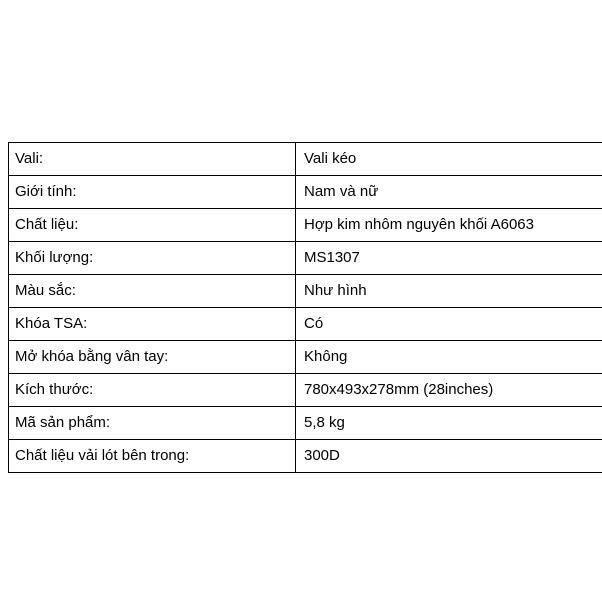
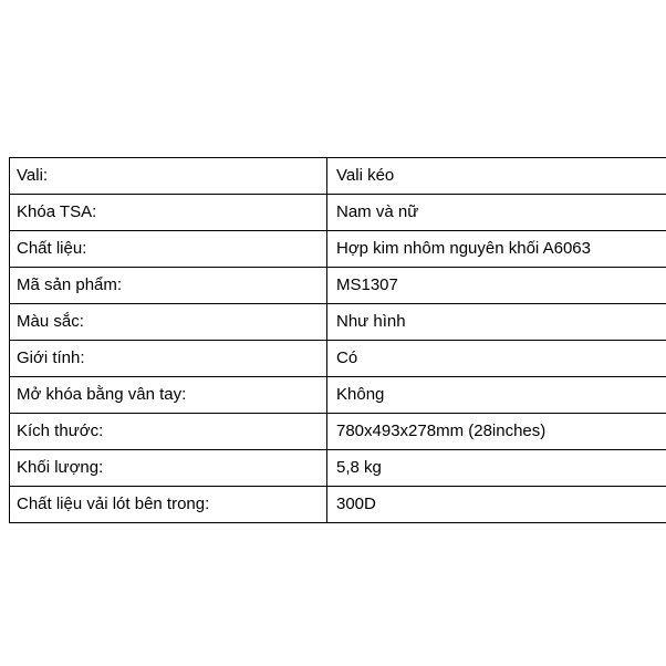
  Vali:	Vali kéo
- Giới tính:	Nam và nữ
+ Khóa TSA:	Nam và nữ
  Chất liệu:	Hợp kim nhôm nguyên khối A6063
- Khối lượng:	MS1307
+ Mã sản phẩm:	MS1307
  Màu sắc:	Như hình
- Khóa TSA:	Có
+ Giới tính:	Có
  Mở khóa bằng vân tay:	Không
  Kích thước:	780x493x278mm (28inches)
- Mã sản phẩm:	5,8 kg
+ Khối lượng:	5,8 kg
  Chất liệu vải lót bên trong:	300D
